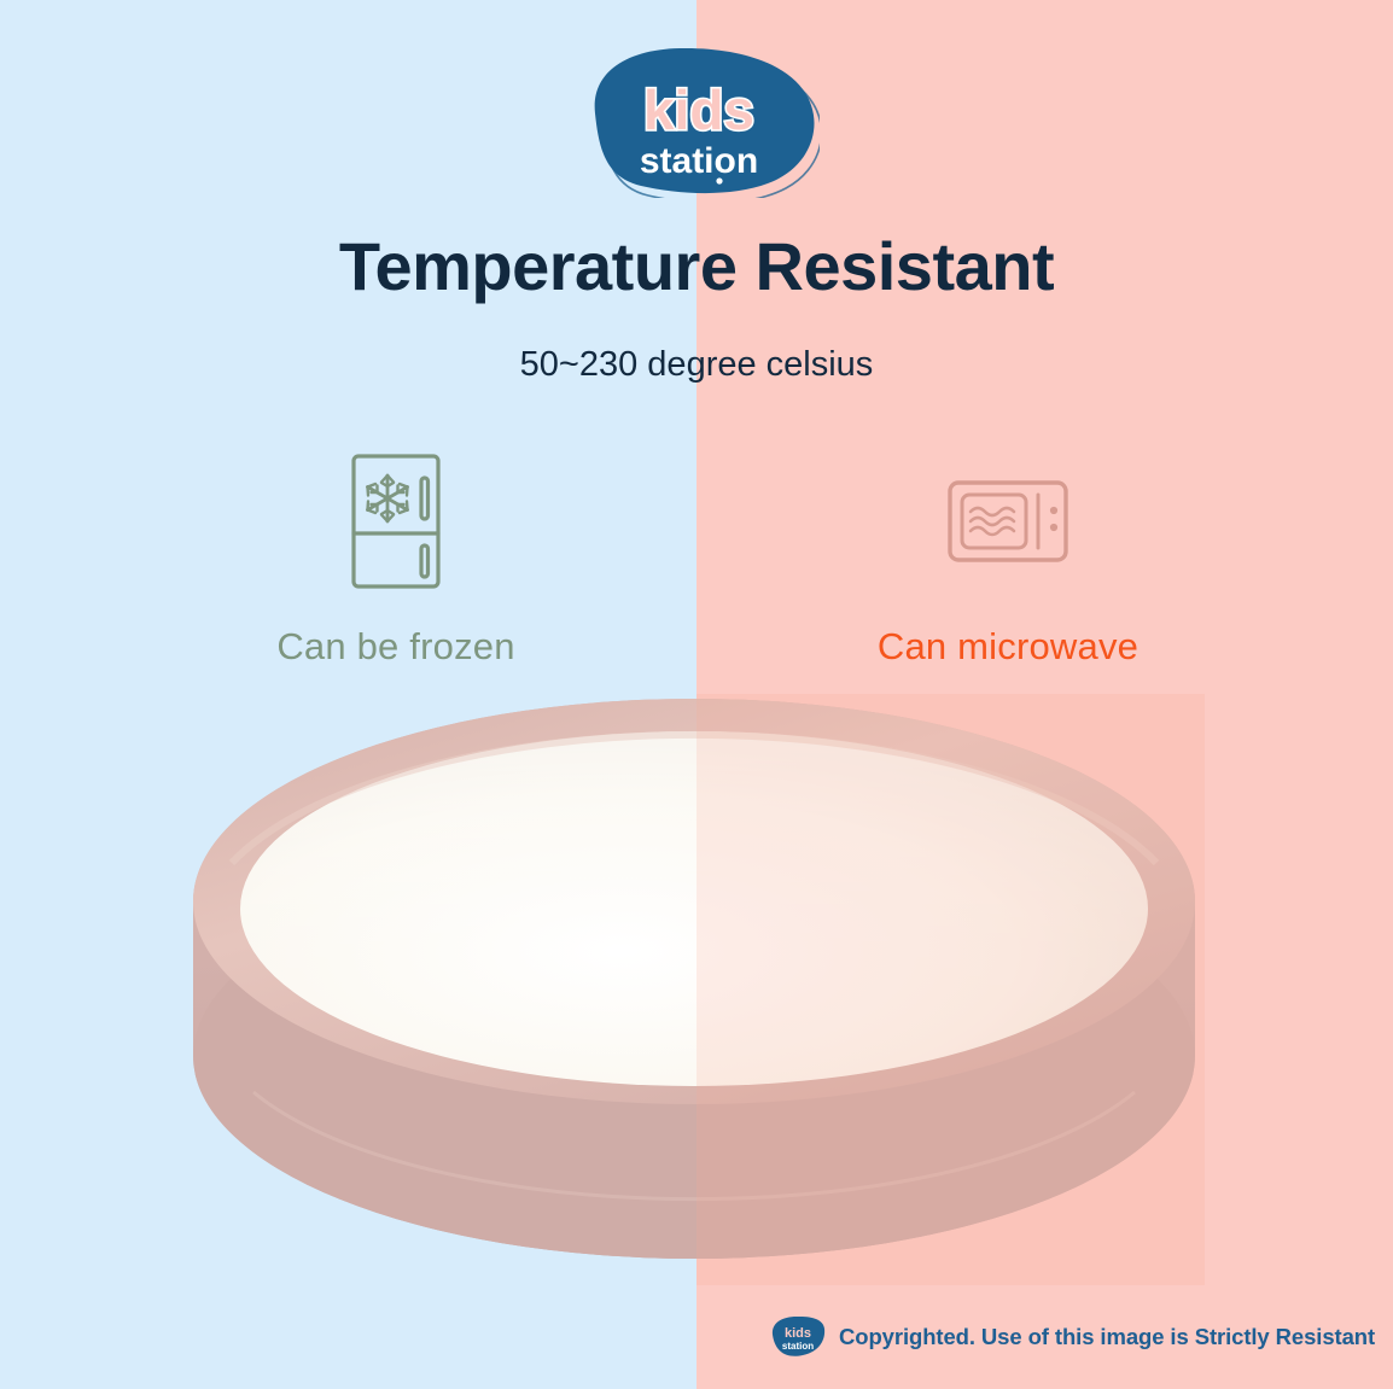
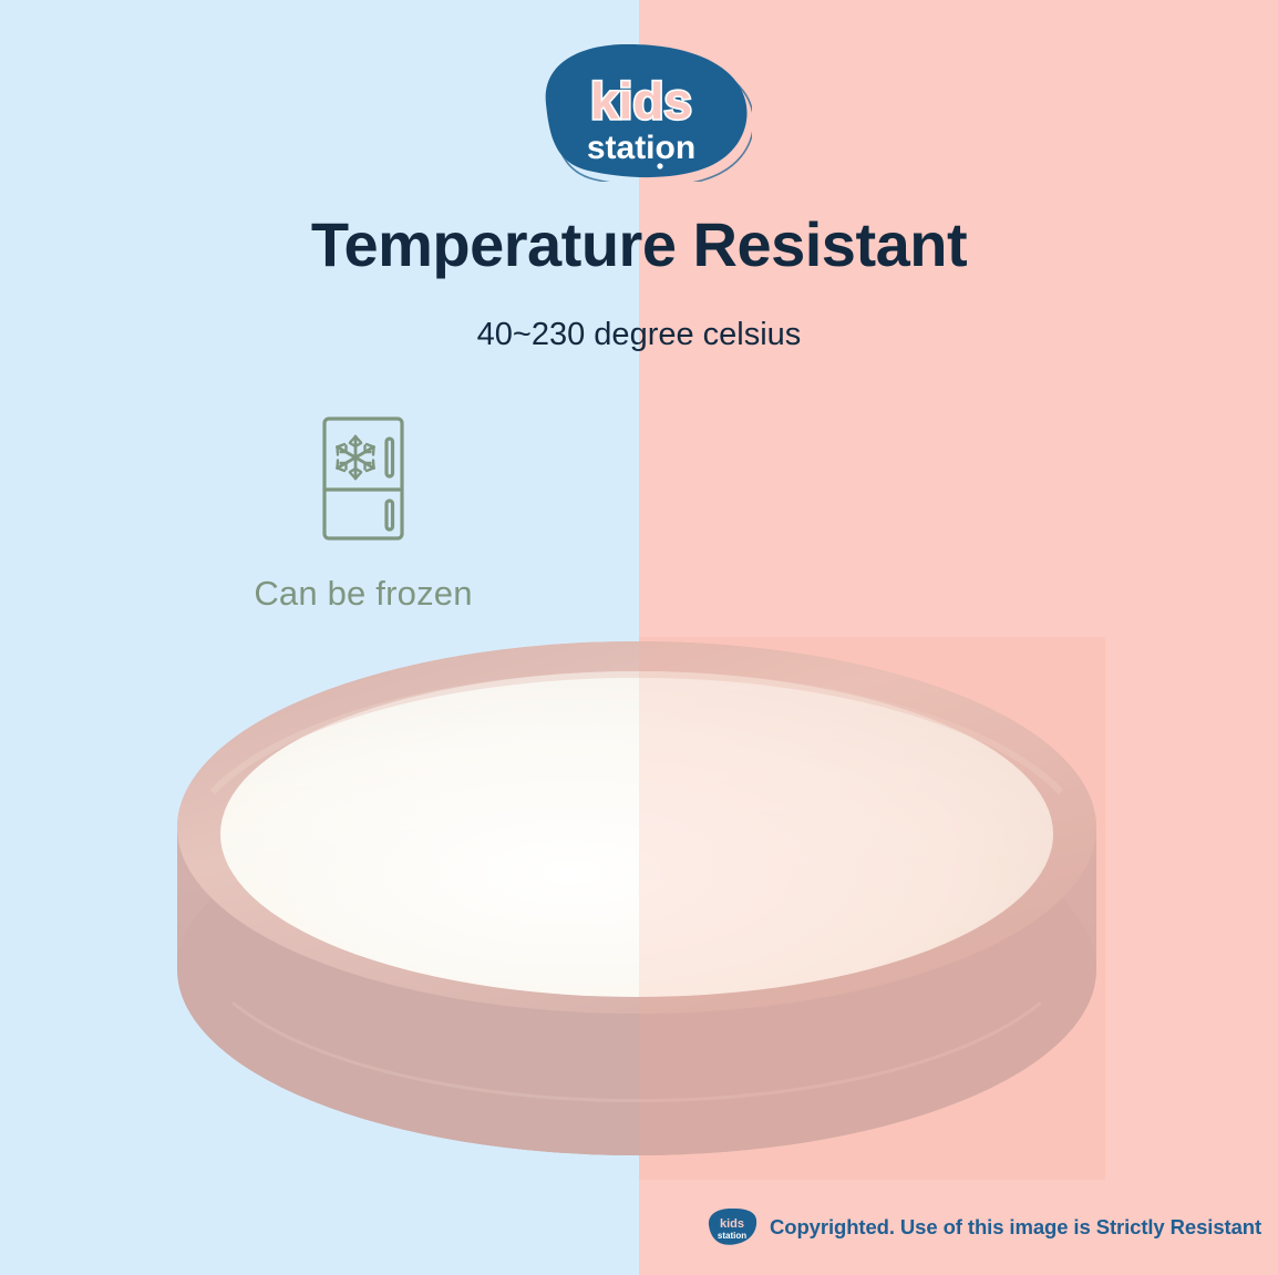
  kids
  station
  Temperature Resistant
- 50~230 degree celsius
+ 40~230 degree celsius
  Can be frozen
- Can microwave
  kids
  station
  Copyrighted. Use of this image is Strictly Resistant
